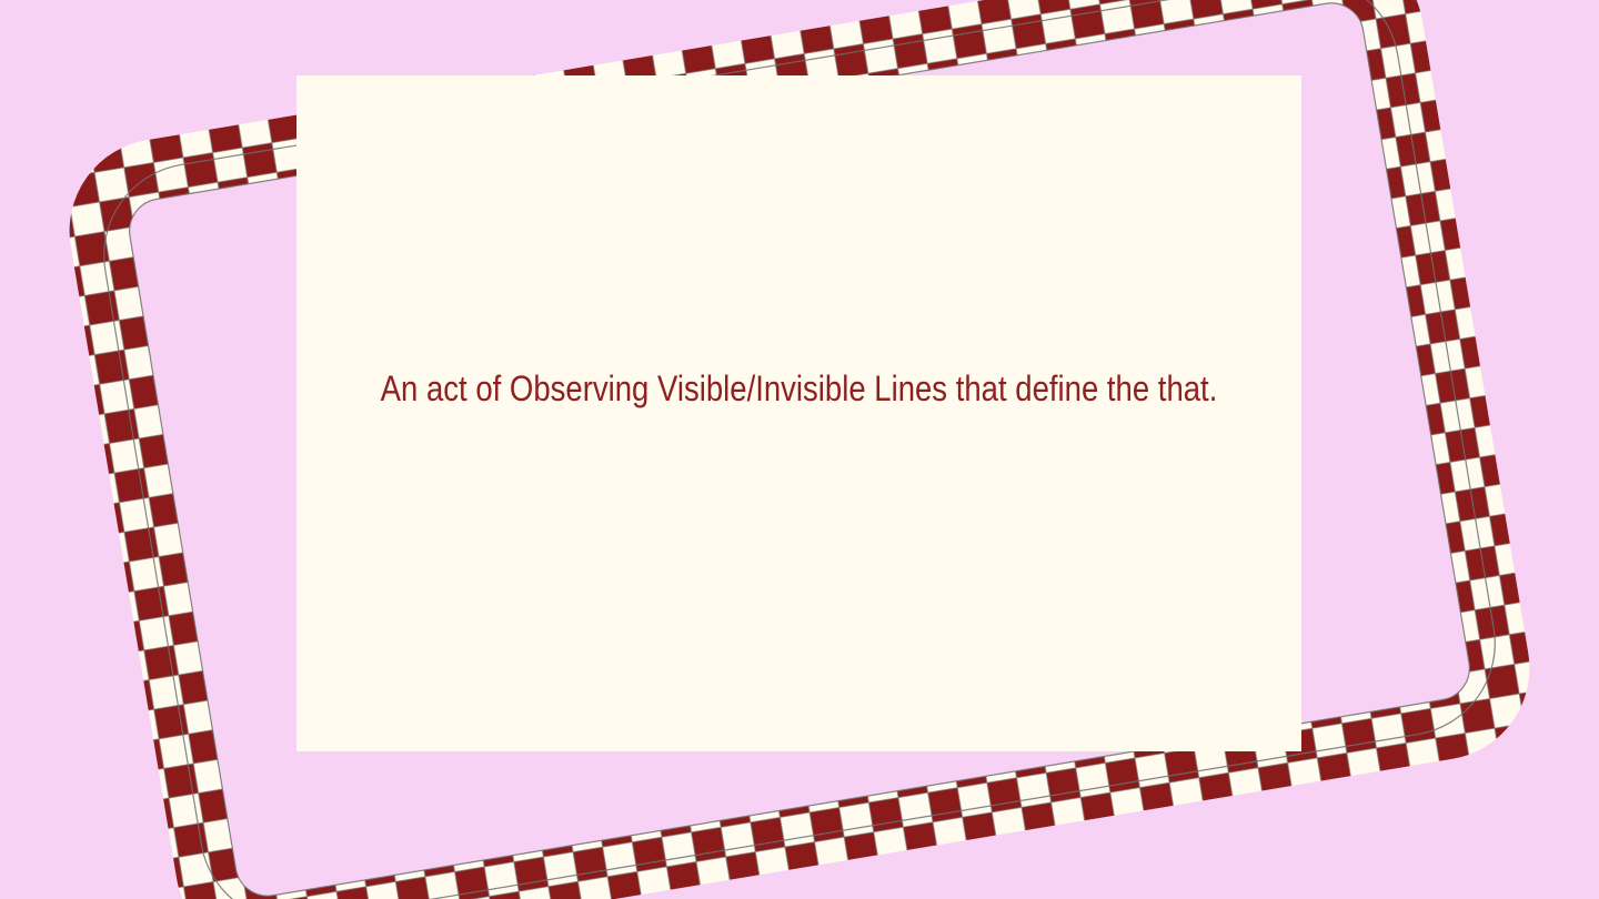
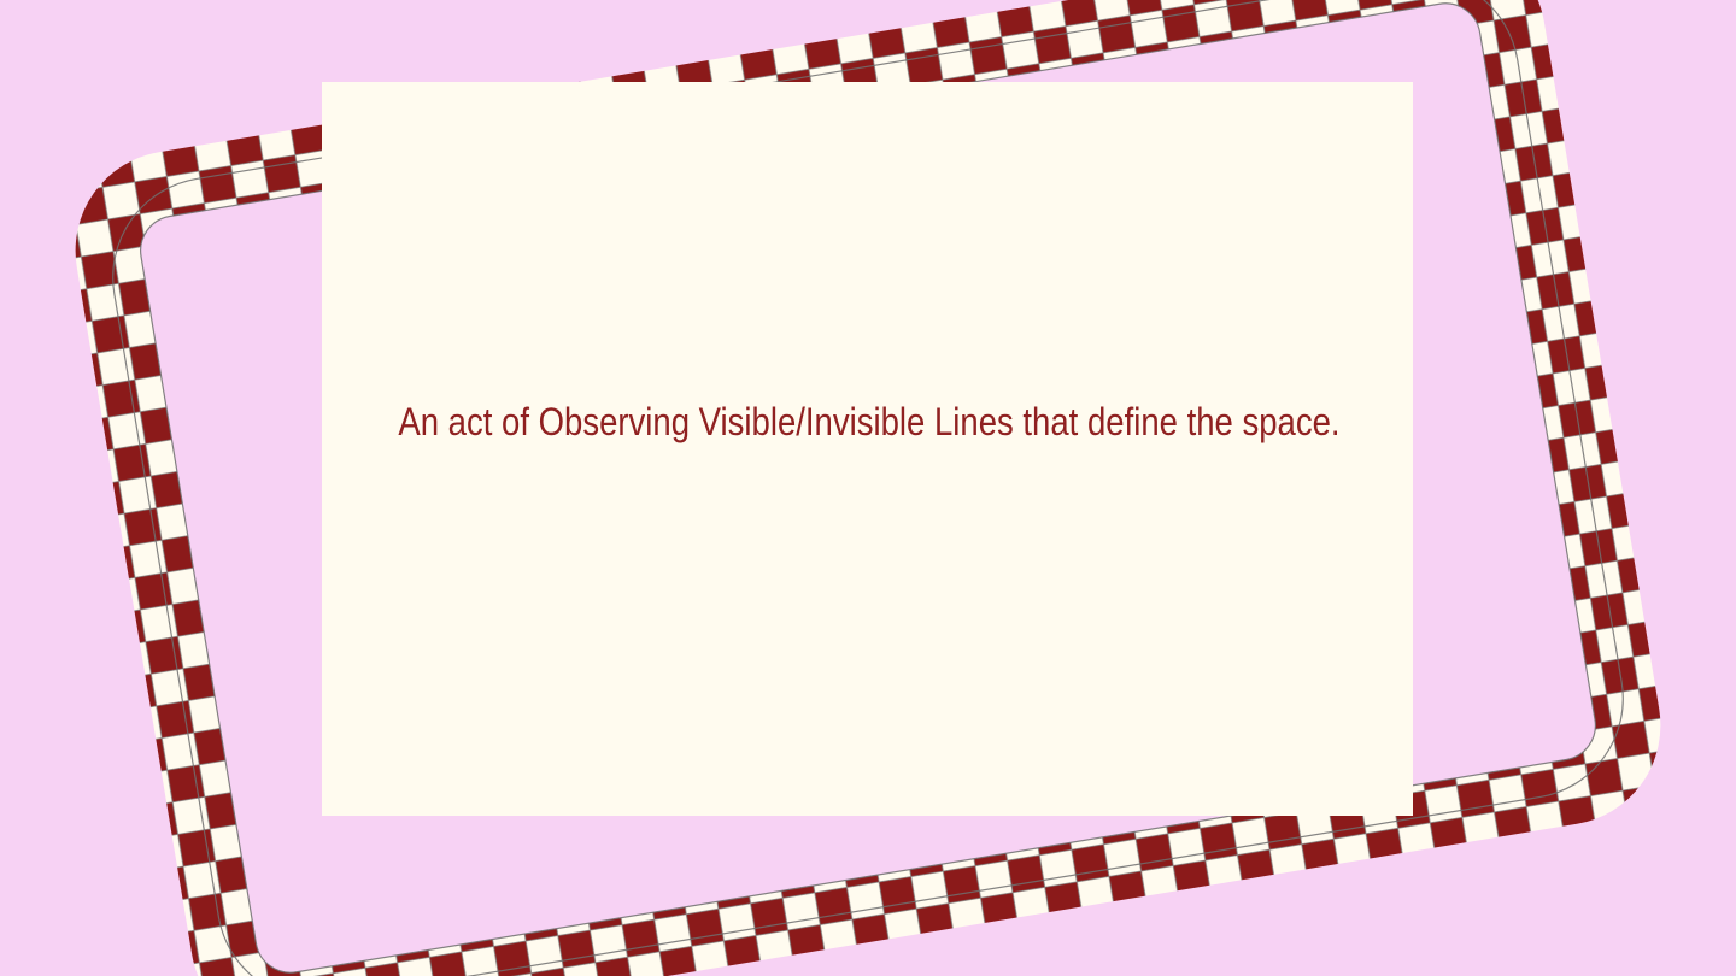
- An act of Observing Visible/Invisible Lines that define the that.
+ An act of Observing Visible/Invisible Lines that define the space.
